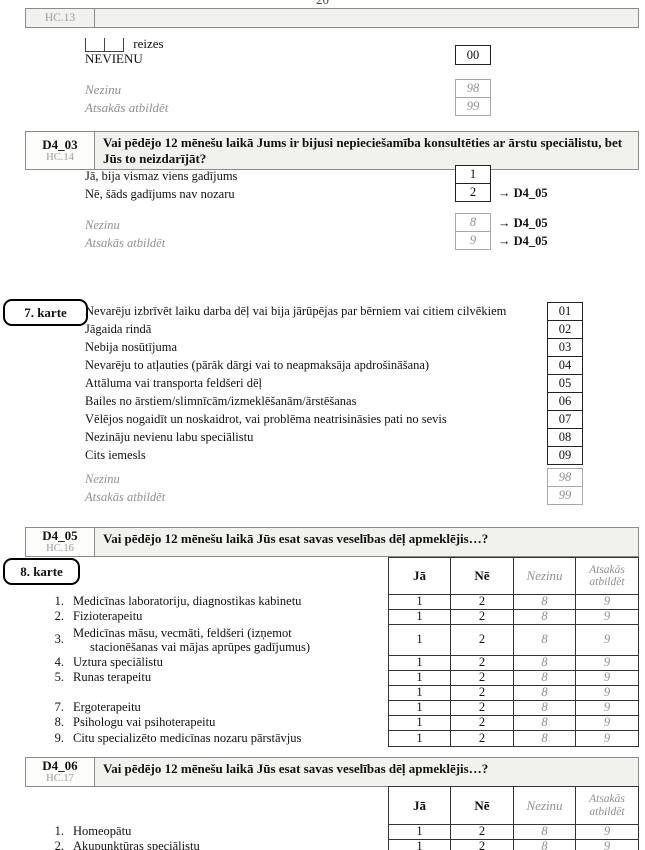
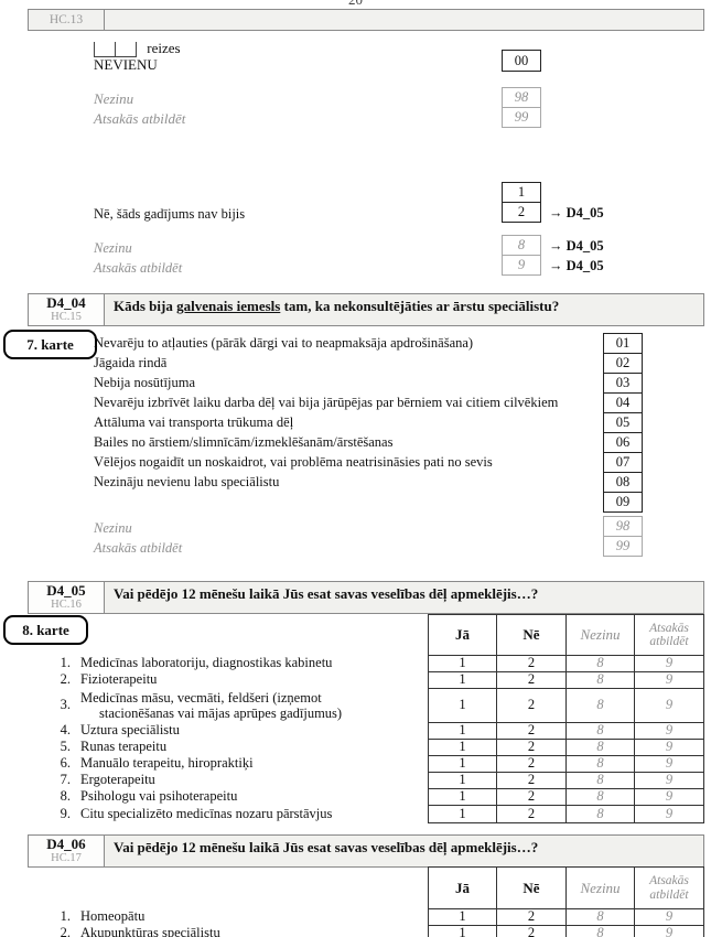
  HC.13
  reizes
  NEVIENU
  00
  Nezinu
  Atsakās atbildēt
  98
  99
- D4_03
- HC.14
- Vai pēdējo 12 mēnešu laikā Jums ir bijusi nepieciešamība konsultēties ar ārstu speciālistu, bet Jūs to neizdarījāt?
- Jā, bija vismaz viens gadījums
- Nē, šāds gadījums nav nozaru
+ Nē, šāds gadījums nav bijis
  1
  2
  → D4_05
  Nezinu
  Atsakās atbildēt
  8
  9
  → D4_05
  → D4_05
+ D4_04
+ HC.15
+ Kāds bija galvenais iemesls tam, ka nekonsultējāties ar ārstu speciālistu?
  7. karte
- Nevarēju izbrīvēt laiku darba dēļ vai bija jārūpējas par bērniem vai citiem cilvēkiem
+ Nevarēju to atļauties (pārāk dārgi vai to neapmaksāja apdrošināšana)
  Jāgaida rindā
  Nebija nosūtījuma
- Nevarēju to atļauties (pārāk dārgi vai to neapmaksāja apdrošināšana)
+ Nevarēju izbrīvēt laiku darba dēļ vai bija jārūpējas par bērniem vai citiem cilvēkiem
- Attāluma vai transporta feldšeri dēļ
+ Attāluma vai transporta trūkuma dēļ
  Bailes no ārstiem/slimnīcām/izmeklēšanām/ārstēšanas
  Vēlējos nogaidīt un noskaidrot, vai problēma neatrisināsies pati no sevis
  Nezināju nevienu labu speciālistu
- Cits iemesls
  01
  02
  03
  04
  05
  06
  07
  08
  09
  Nezinu
  Atsakās atbildēt
  98
  99
  D4_05
  HC.16
  Vai pēdējo 12 mēnešu laikā Jūs esat savas veselības dēļ apmeklējis…?
  8. karte
  1.
  Medicīnas laboratoriju, diagnostikas kabinetu
  2.
  Fizioterapeitu
  3.
  Medicīnas māsu, vecmāti, feldšeri (izņemot stacionēšanas vai mājas aprūpes gadījumus)
  4.
  Uztura speciālistu
  5.
  Runas terapeitu
+ 6.
+ Manuālo terapeitu, hiropraktiķi
  7.
  Ergoterapeitu
  8.
  Psihologu vai psihoterapeitu
  9.
  Citu specializēto medicīnas nozaru pārstāvjus
  Jā	Nē	Nezinu	Atsakās atbildēt
  1	2	8	9
  1	2	8	9
  1	2	8	9
  1	2	8	9
  1	2	8	9
  1	2	8	9
  1	2	8	9
  1	2	8	9
  1	2	8	9
  D4_06
  HC.17
  Vai pēdējo 12 mēnešu laikā Jūs esat savas veselības dēļ apmeklējis…?
  1.
  Homeopātu
  2.
  Akupunktūras speciālistu
  Jā	Nē	Nezinu	Atsakās atbildēt
  1	2	8	9
  1	2	8	9
